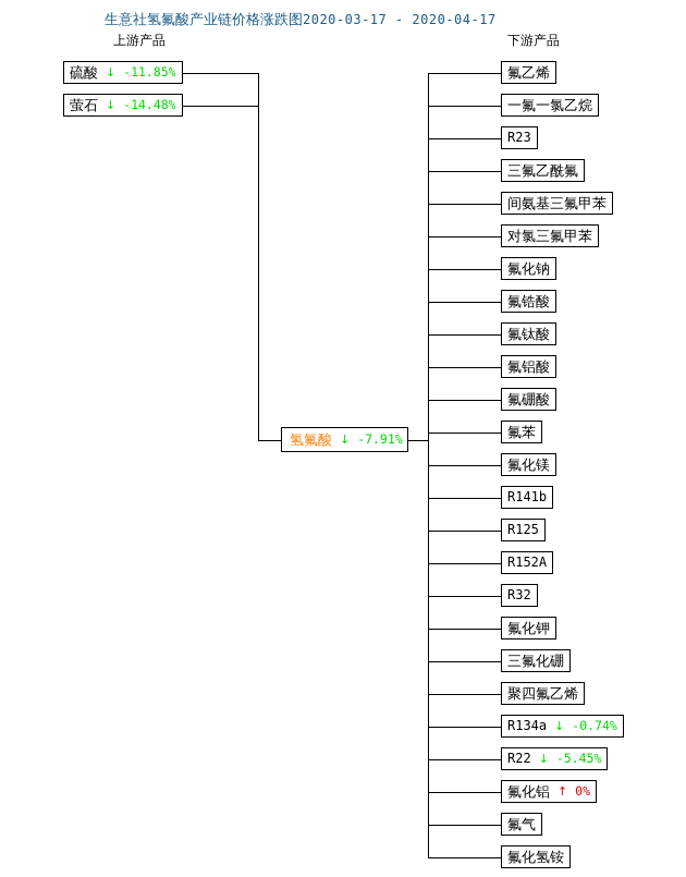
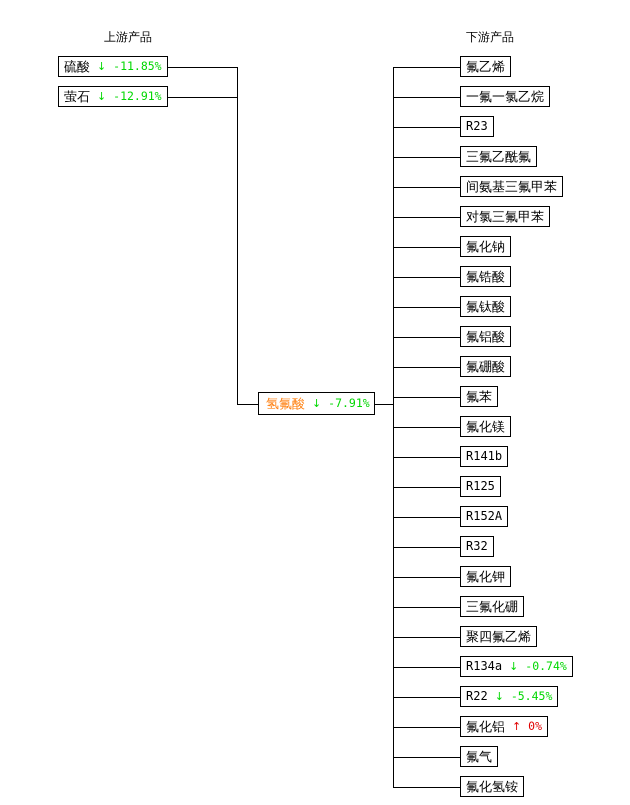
- 生意社氢氟酸产业链价格涨跌图2020-03-17 - 2020-04-17
  上游产品
  下游产品
  氢氟酸
  ↓ -7.91%
  硫酸
  ↓ -11.85%
  萤石
- ↓ -14.48%
+ ↓ -12.91%
  氟乙烯
  一氟一氯乙烷
  R23
  三氟乙酰氟
  间氨基三氟甲苯
  对氯三氟甲苯
  氟化钠
  氟锆酸
  氟钛酸
  氟铝酸
  氟硼酸
  氟苯
  氟化镁
  R141b
  R125
  R152A
  R32
  氟化钾
  三氟化硼
  聚四氟乙烯
  R134a
  ↓ -0.74%
  R22
  ↓ -5.45%
  氟化铝
  ↑ 0%
  氟气
  氟化氢铵
